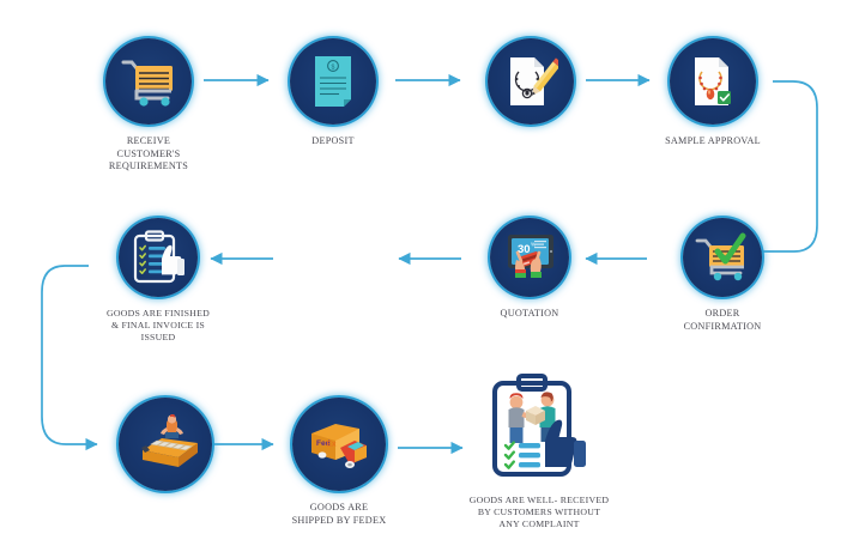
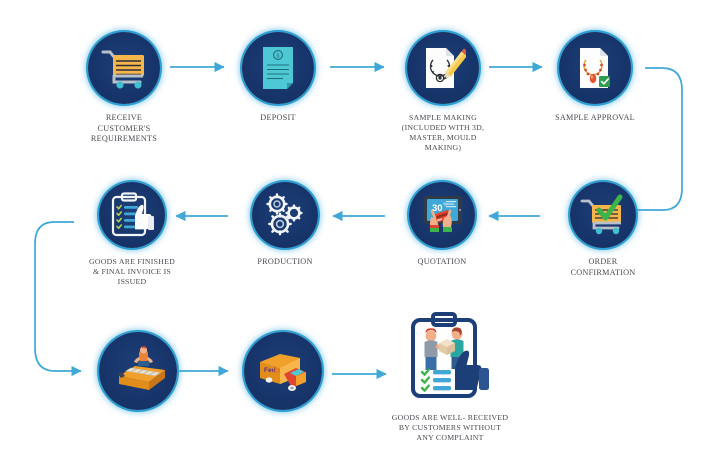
  RECEIVE
  CUSTOMER'S
  REQUIREMENTS
  DEPOSIT
+ SAMPLE MAKING
+ (INCLUDED WITH 3D,
+ MASTER, MOULD
+ MAKING)
  SAMPLE APPROVAL
  ORDER
  CONFIRMATION
  30
  QUOTATION
+ PRODUCTION
  GOODS ARE FINISHED
  & FINAL INVOICE IS
  ISSUED
- GOODS ARE
- SHIPPED BY FEDEX
  GOODS ARE WELL- RECEIVED
  BY CUSTOMERS WITHOUT
  ANY COMPLAINT
